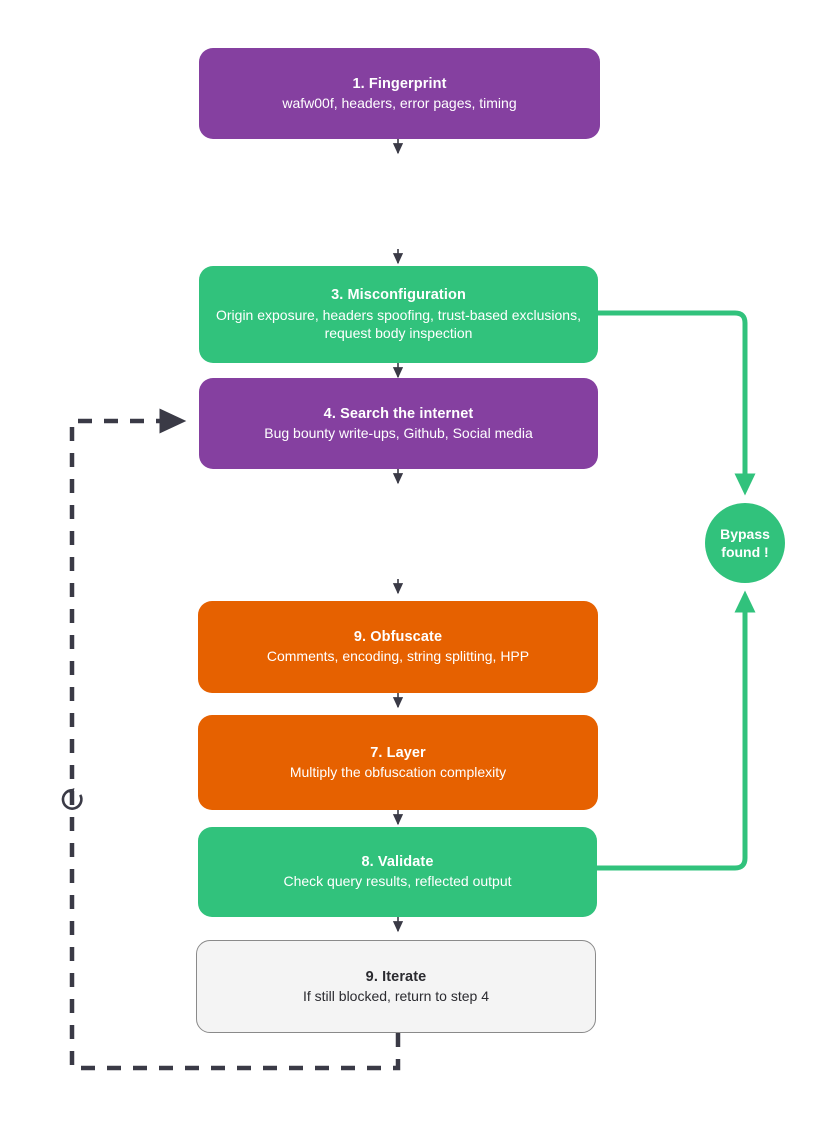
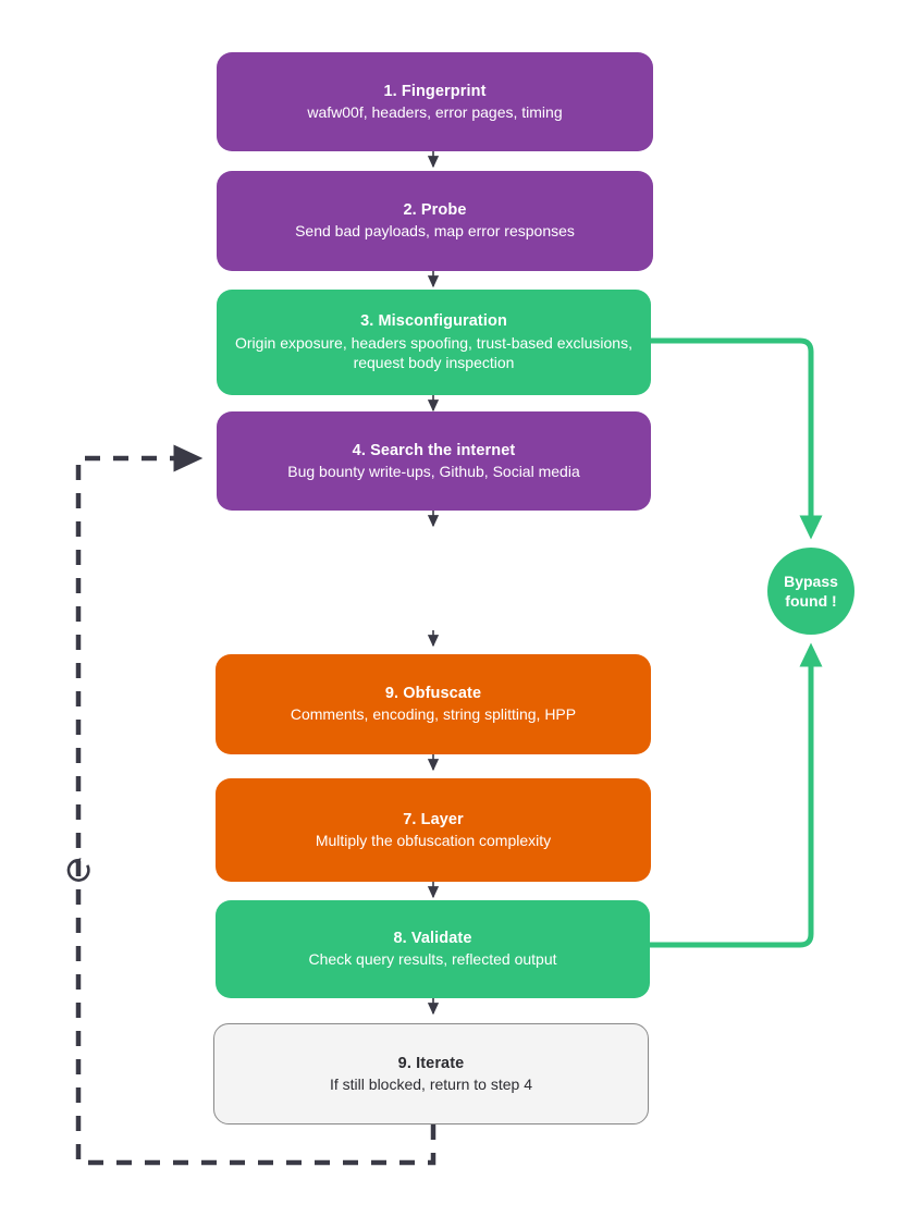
  1. Fingerprint
  wafw00f, headers, error pages, timing
+ 2. Probe
+ Send bad payloads, map error responses
  3. Misconfiguration
  Origin exposure, headers spoofing, trust-based exclusions, request body inspection
  4. Search the internet
  Bug bounty write-ups, Github, Social media
  9. Obfuscate
  Comments, encoding, string splitting, HPP
  7. Layer
  Multiply the obfuscation complexity
  8. Validate
  Check query results, reflected output
  9. Iterate
  If still blocked, return to step 4
  Bypass
  found !
